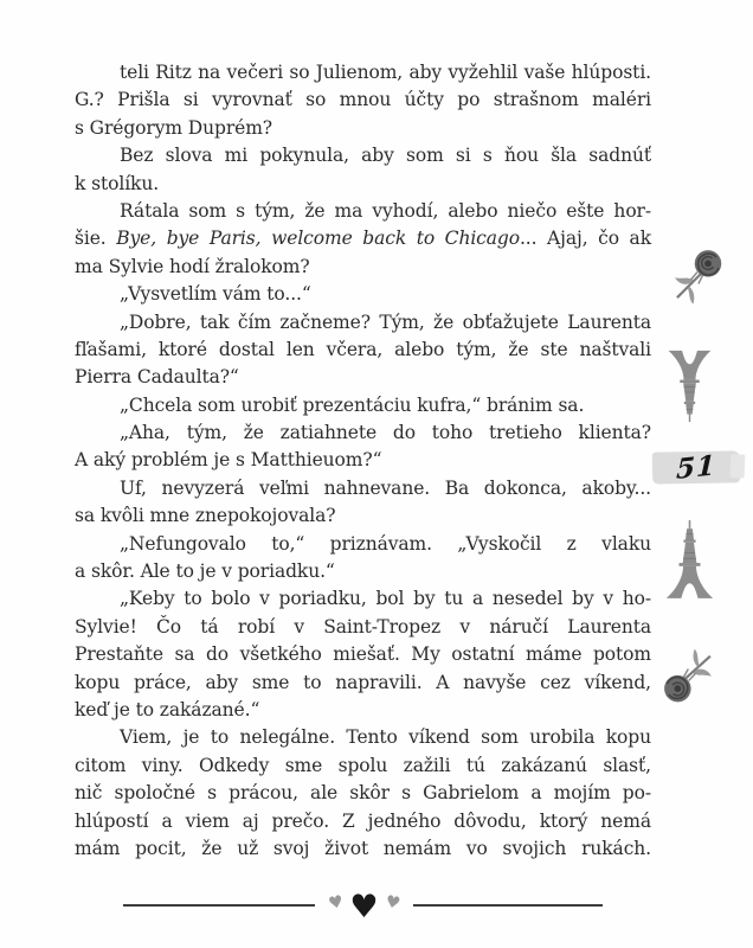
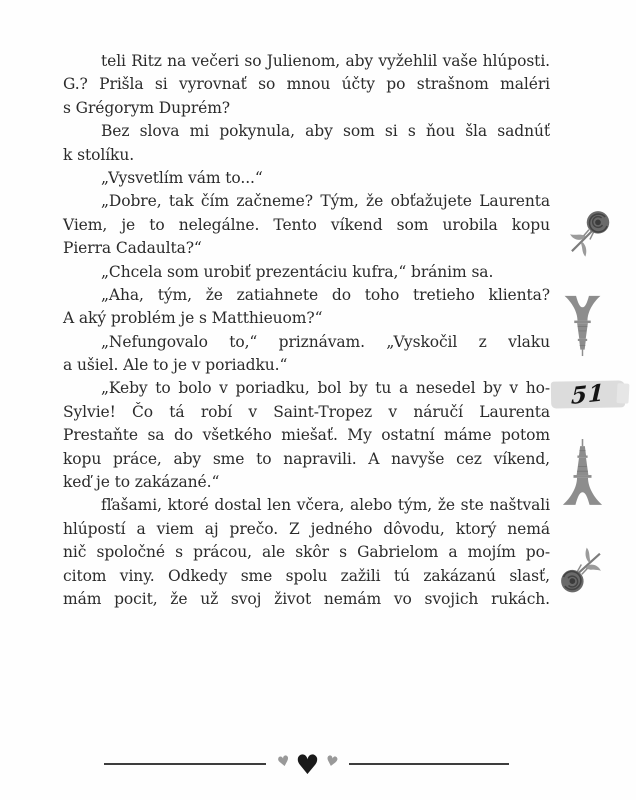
  teli Ritz na večeri so Julienom, aby vyžehlil vaše hlúposti.
  G.? Prišla si vyrovnať so mnou účty po strašnom maléri
  s Grégorym Duprém?
  Bez slova mi pokynula, aby som si s ňou šla sadnúť
  k stolíku.
- Rátala som s tým, že ma vyhodí, alebo niečo ešte hor-
- šie. Bye, bye Paris, welcome back to Chicago... Ajaj, čo ak
- ma Sylvie hodí žralokom?
  „Vysvetlím vám to...“
  „Dobre, tak čím začneme? Tým, že obťažujete Laurenta
- fľašami, ktoré dostal len včera, alebo tým, že ste naštvali
+ Viem, je to nelegálne. Tento víkend som urobila kopu
  Pierra Cadaulta?“
  „Chcela som urobiť prezentáciu kufra,“ bránim sa.
  „Aha, tým, že zatiahnete do toho tretieho klienta?
  A aký problém je s Matthieuom?“
- Uf, nevyzerá veľmi nahnevane. Ba dokonca, akoby...
- sa kvôli mne znepokojovala?
  „Nefungovalo to,“ priznávam. „Vyskočil z vlaku
- a skôr. Ale to je v poriadku.“
+ a ušiel. Ale to je v poriadku.“
  „Keby to bolo v poriadku, bol by tu a nesedel by v ho-
  Sylvie! Čo tá robí v Saint-Tropez v náručí Laurenta
  Prestaňte sa do všetkého miešať. My ostatní máme potom
  kopu práce, aby sme to napravili. A navyše cez víkend,
  keď je to zakázané.“
- Viem, je to nelegálne. Tento víkend som urobila kopu
+ fľašami, ktoré dostal len včera, alebo tým, že ste naštvali
- citom viny. Odkedy sme spolu zažili tú zakázanú slasť,
+ hlúpostí a viem aj prečo. Z jedného dôvodu, ktorý nemá
  nič spoločné s prácou, ale skôr s Gabrielom a mojím po-
- hlúpostí a viem aj prečo. Z jedného dôvodu, ktorý nemá
+ citom viny. Odkedy sme spolu zažili tú zakázanú slasť,
  mám pocit, že už svoj život nemám vo svojich rukách.
  ♥
